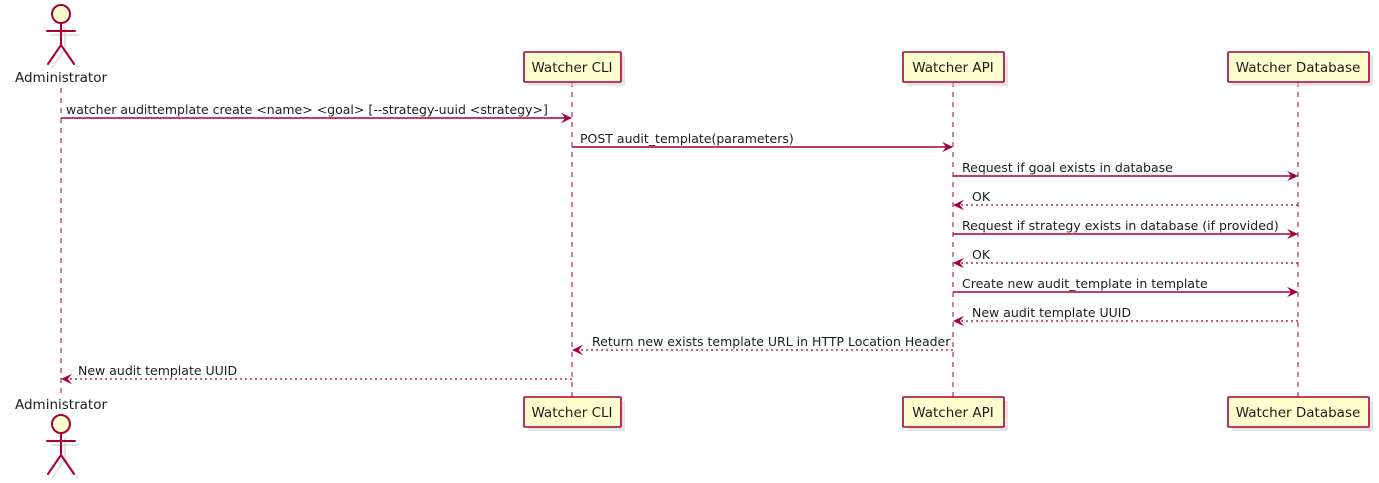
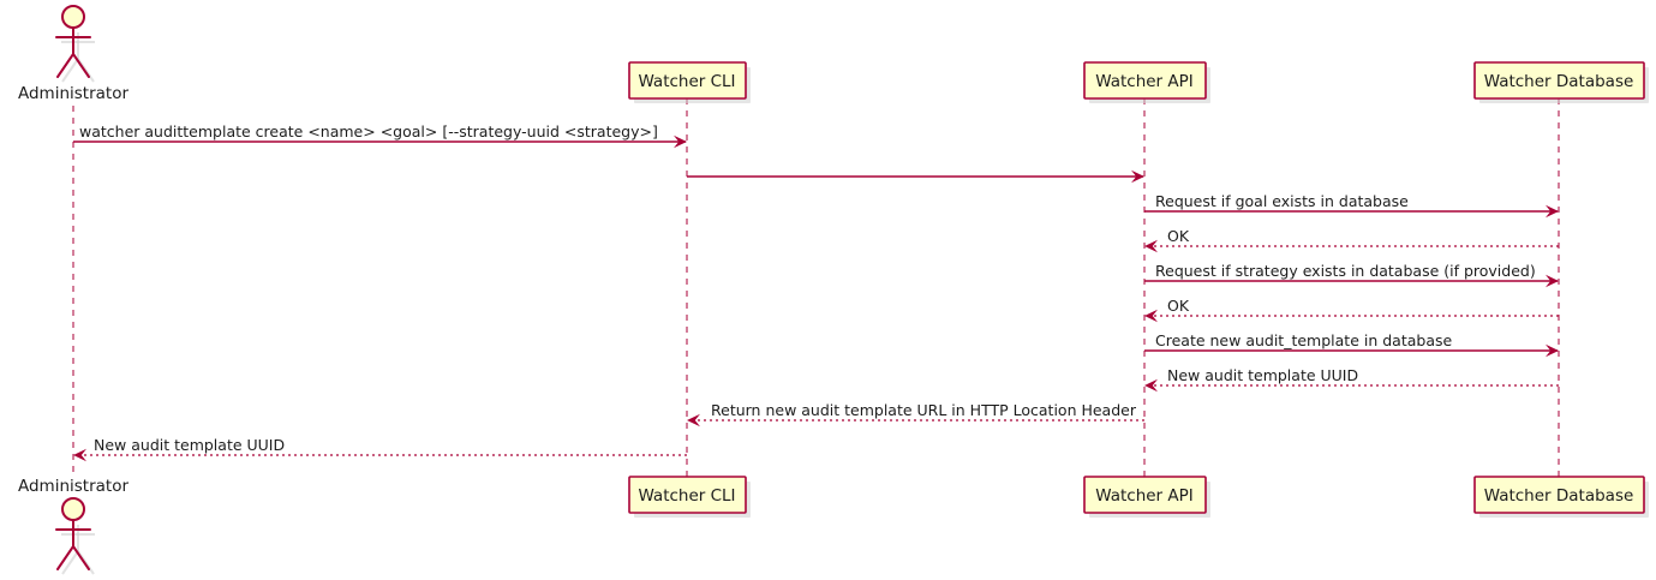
  Administrator
  Administrator
  Watcher CLI
  Watcher API
  Watcher Database
  Watcher CLI
  Watcher API
  Watcher Database
  watcher audittemplate create <name> <goal> [--strategy-uuid <strategy>]
- POST audit_template(parameters)
  Request if goal exists in database
  OK
  Request if strategy exists in database (if provided)
  OK
- Create new audit_template in template
+ Create new audit_template in database
  New audit template UUID
- Return new exists template URL in HTTP Location Header
+ Return new audit template URL in HTTP Location Header
  New audit template UUID
